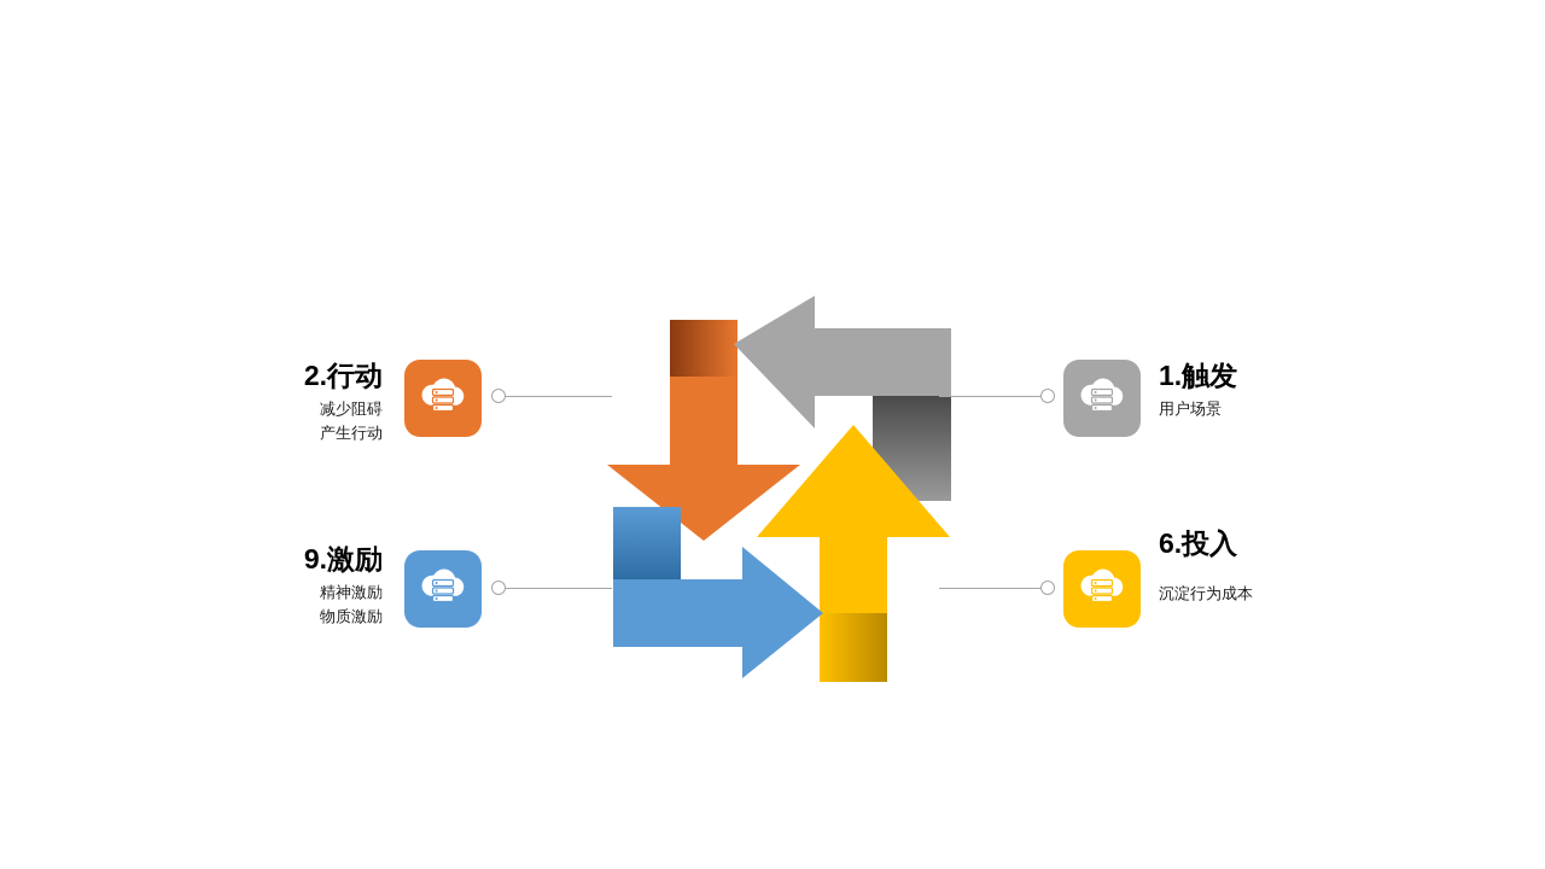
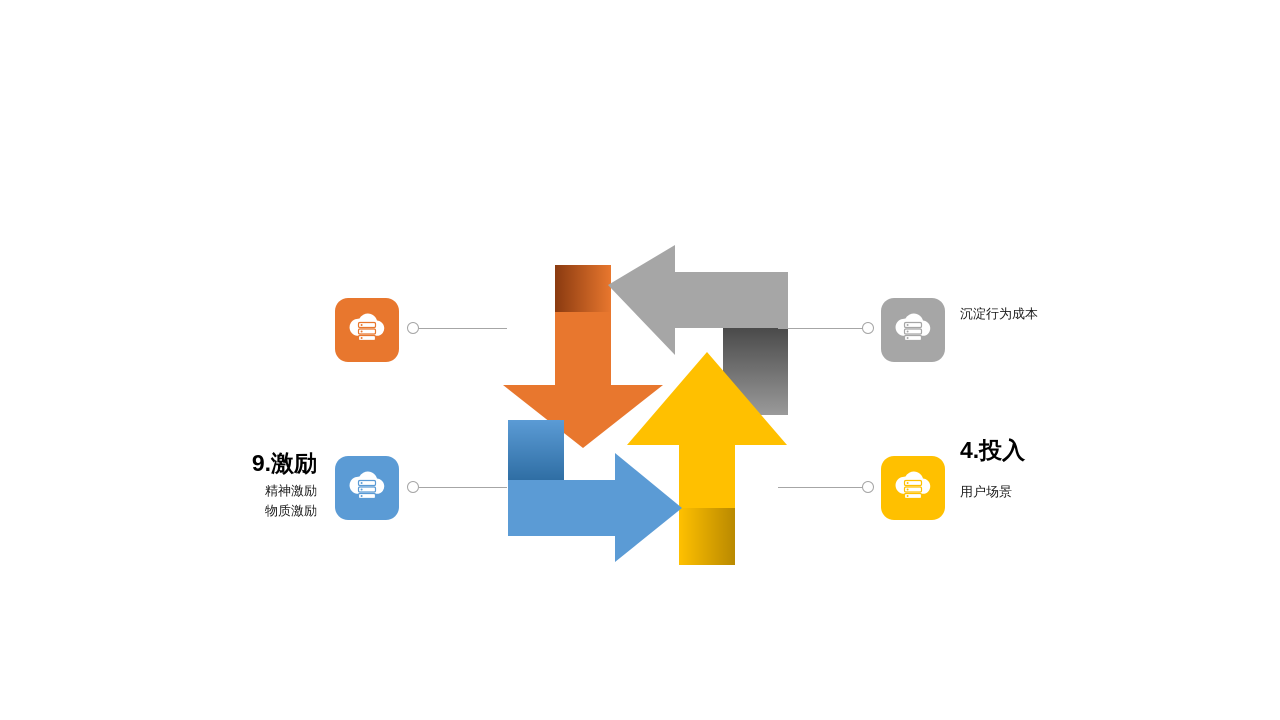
- 2.行动
- 减少阻碍
- 产生行动
  9.激励
  精神激励
  物质激励
- 1.触发
- 用户场景
+ 沉淀行为成本
- 6.投入
+ 4.投入
- 沉淀行为成本
+ 用户场景
